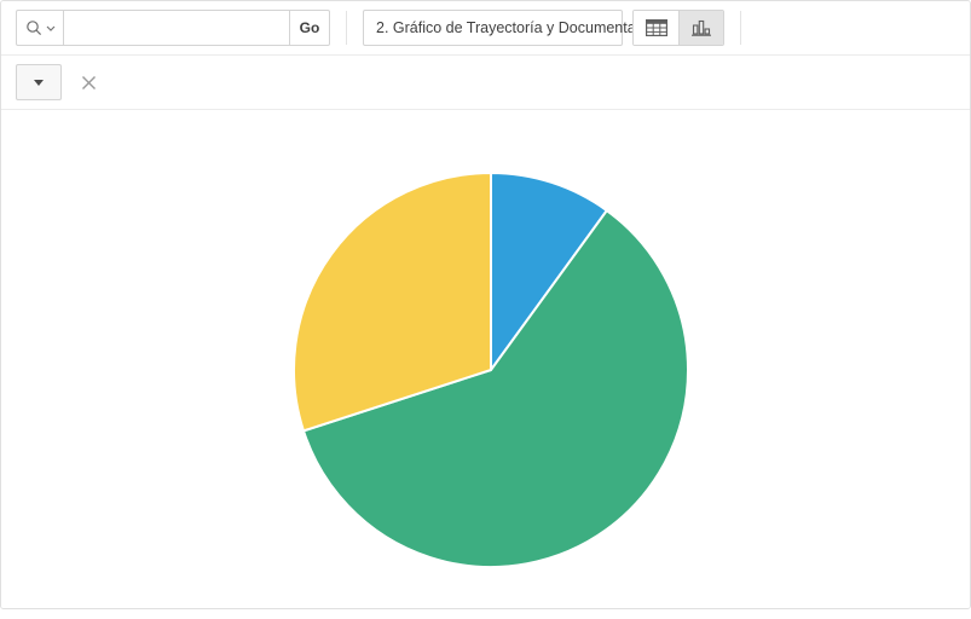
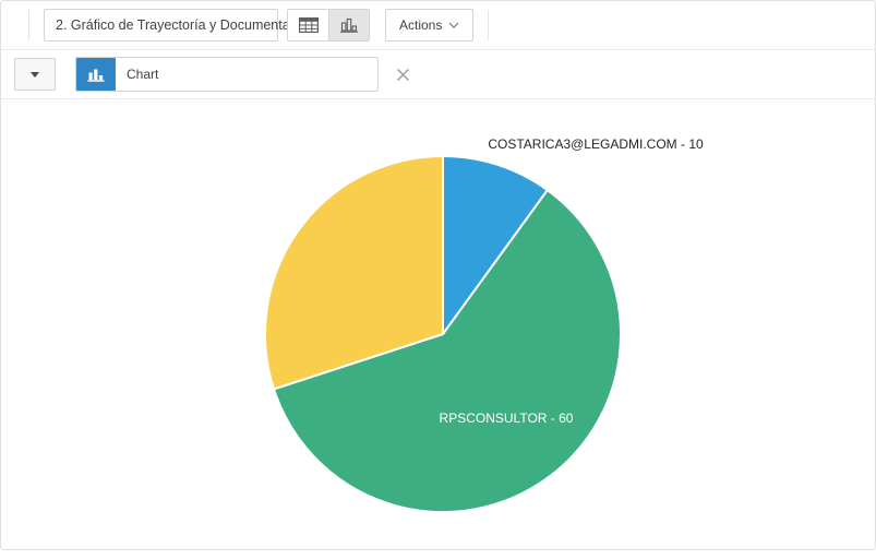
- Go
  2. Gráfico de Trayectoría y Documenta
+ Actions
+ Chart
+ COSTARICA3@LEGADMI.COM - 10
+ RPSCONSULTOR - 60
